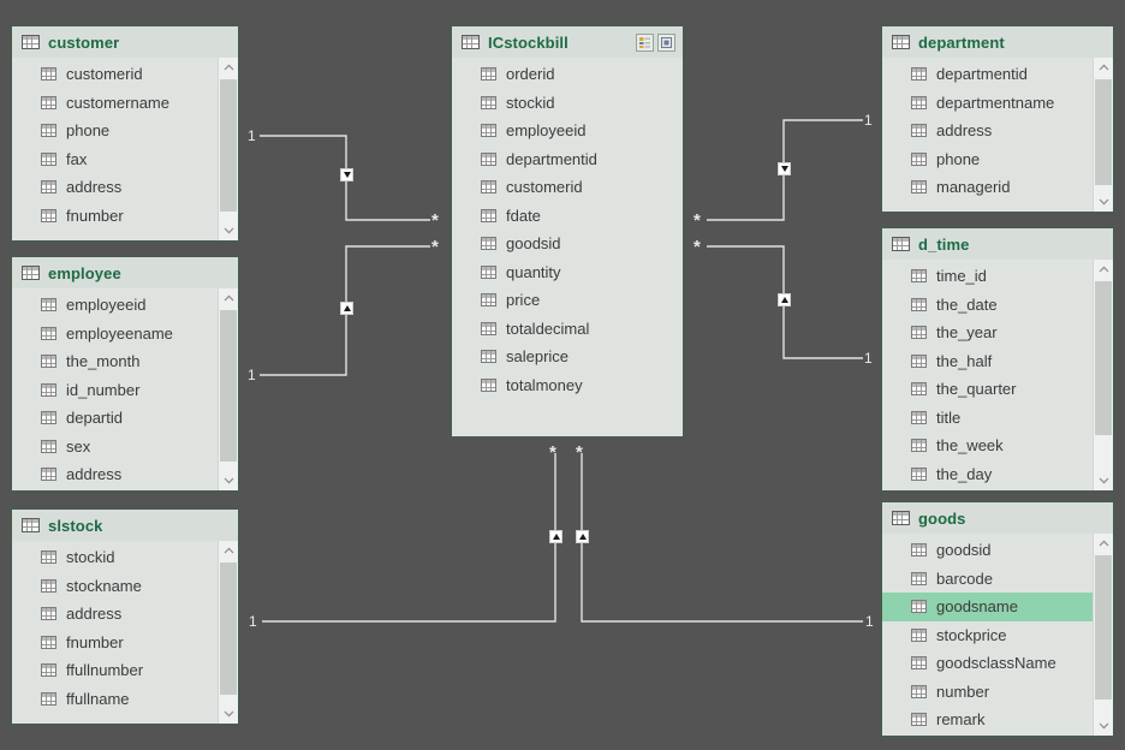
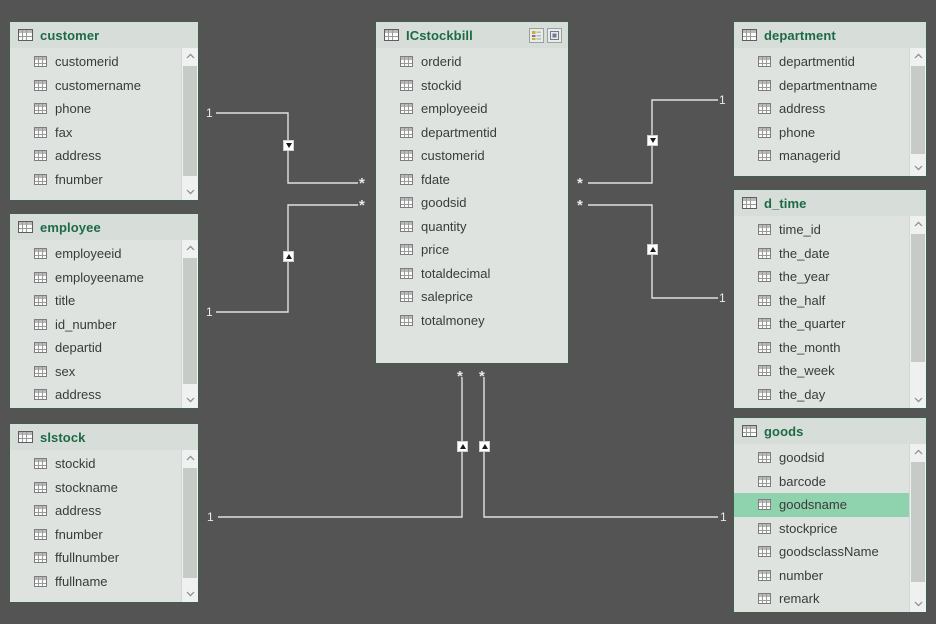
  customer
  customerid
  customername
  phone
  fax
  address
  fnumber
  employee
  employeeid
  employeename
- the_month
+ title
  id_number
  departid
  sex
  address
  slstock
  stockid
  stockname
  address
  fnumber
  ffullnumber
  ffullname
  ICstockbill
  orderid
  stockid
  employeeid
  departmentid
  customerid
  fdate
  goodsid
  quantity
  price
  totaldecimal
  saleprice
  totalmoney
  department
  departmentid
  departmentname
  address
  phone
  managerid
  d_time
  time_id
  the_date
  the_year
  the_half
  the_quarter
- title
+ the_month
  the_week
  the_day
  goods
  goodsid
  barcode
  goodsname
  stockprice
  goodsclassName
  number
  remark
  1
  *
  1
  *
  1
  *
  1
  *
  1
  *
  1
  *
